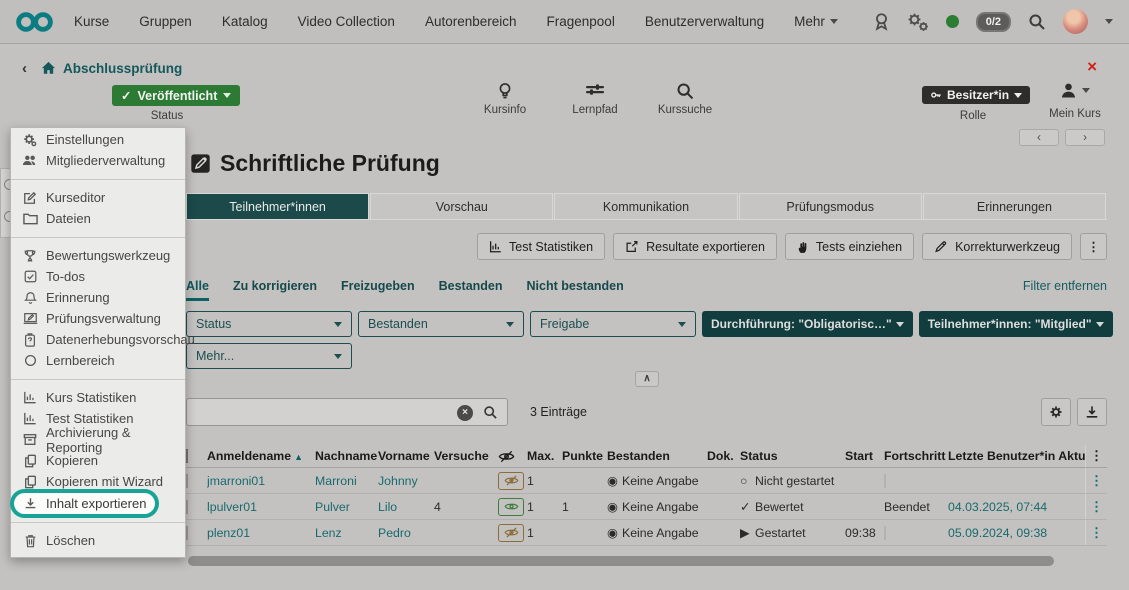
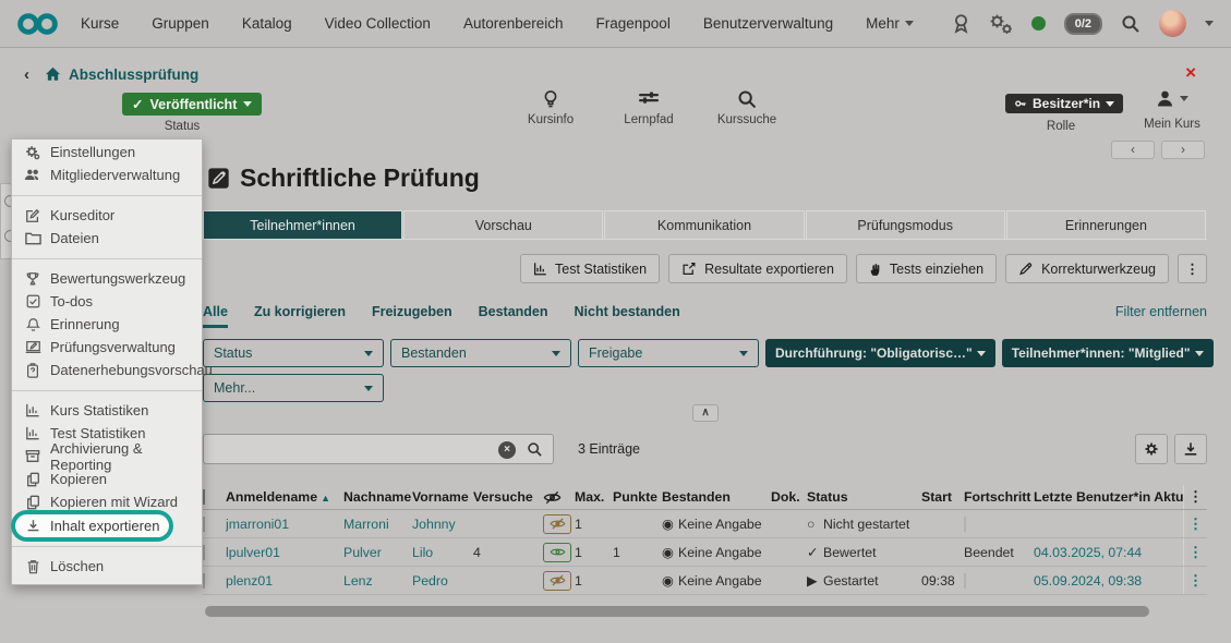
  Kurse
  Gruppen
  Katalog
  Video Collection
  Autorenbereich
  Fragenpool
  Benutzerverwaltung
  Mehr
  0/2
  ‹
  Abschlussprüfung
  ×
  ✓
  Veröffentlicht
  Status
  Kursinfo
  Lernpfad
  Kurssuche
  Besitzer*in
  Rolle
  Mein Kurs
  ‹
  ›
  Schriftliche Prüfung
  Teilnehmer*innen
  Vorschau
  Kommunikation
  Prüfungsmodus
  Erinnerungen
  Test Statistiken
  Resultate exportieren
  Tests einziehen
  Korrekturwerkzeug
  ⋮
  Alle
  Zu korrigieren
  Freizugeben
  Bestanden
  Nicht bestanden
  Filter entfernen
  Status
  Bestanden
  Freigabe
  Durchführung: "Obligatorisc…"
  Teilnehmer*innen: "Mitglied"
  Mehr...
  ∧
  ×
  3 Einträge
  Anmeldename ▲
  Nachname
  Vorname
  Versuche
  Max.
  Punkte
  Bestanden
  Dok.
  Status
  Start
  Fortschritt
  Letzte Benutzer*in Aktu
  ⋮
  jmarroni01
  Marroni
  Johnny
  1
  ◉ Keine Angabe
  ○ Nicht gestartet
  ⋮
  lpulver01
  Pulver
  Lilo
  4
  1
  1
  ◉ Keine Angabe
  ✓ Bewertet
  Beendet
  04.03.2025, 07:44
  ⋮
  plenz01
  Lenz
  Pedro
  1
  ◉ Keine Angabe
  ▶ Gestartet
  09:38
  05.09.2024, 09:38
  ⋮
  Einstellungen
  Mitgliederverwaltung
  Kurseditor
  Dateien
  Bewertungswerkzeug
  To-dos
  Erinnerung
  Prüfungsverwaltung
  Datenerhebungsvorschau
- Lernbereich
  Kurs Statistiken
  Test Statistiken
  Archivierung & Reporting
  Kopieren
  Kopieren mit Wizard
  Inhalt exportieren
  Löschen
